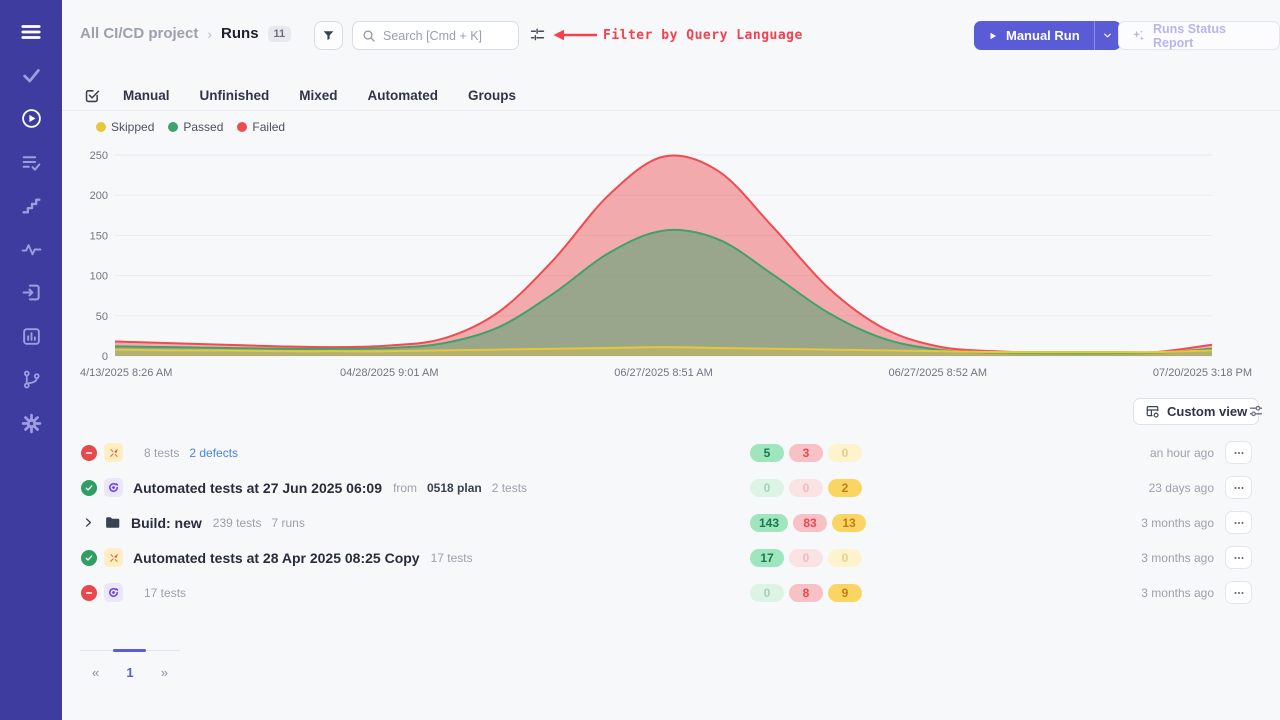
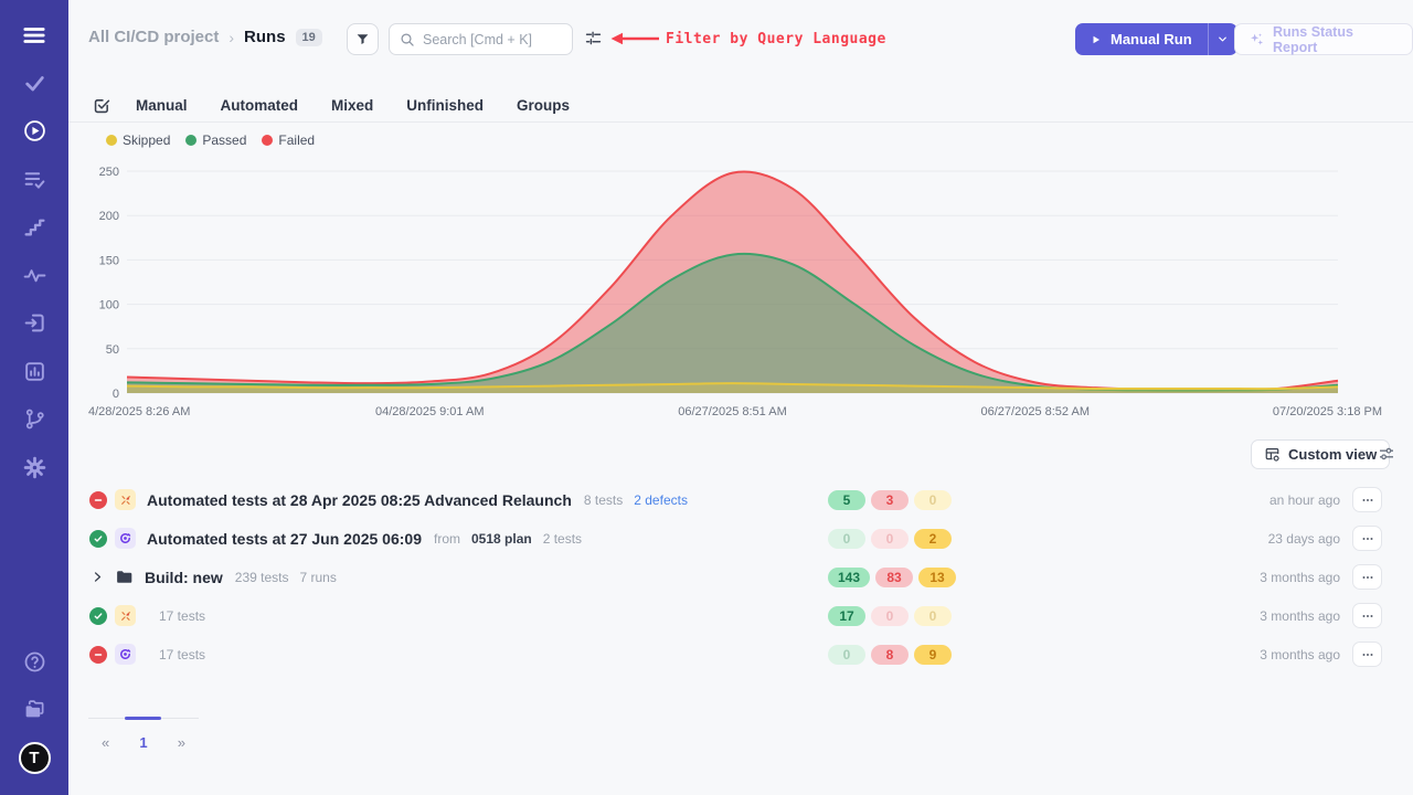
+ T
  All CI/CD project
  ›
  Runs
- 11
+ 19
  Search [Cmd + K]
  Filter by Query Language
  Manual Run
  Runs Status Report
  Manual
- Unfinished
+ Automated
  Mixed
- Automated
+ Unfinished
  Groups
  Skipped
  Passed
  Failed
  0
  50
  100
  150
  200
  250
- 4/13/2025 8:26 AM
+ 4/28/2025 8:26 AM
  04/28/2025 9:01 AM
  06/27/2025 8:51 AM
  06/27/2025 8:52 AM
  07/20/2025 3:18 PM
  Custom view
+ Automated tests at 28 Apr 2025 08:25 Advanced Relaunch
  8 tests
  2 defects
  5
  3
  0
  an hour ago
  Automated tests at 27 Jun 2025 06:09
  from
  0518 plan
  2 tests
  0
  0
  2
  23 days ago
  Build: new
  239 tests
  7 runs
  143
  83
  13
  3 months ago
- Automated tests at 28 Apr 2025 08:25 Copy
  17 tests
  17
  0
  0
  3 months ago
  17 tests
  0
  8
  9
  3 months ago
  «
  1
  »
